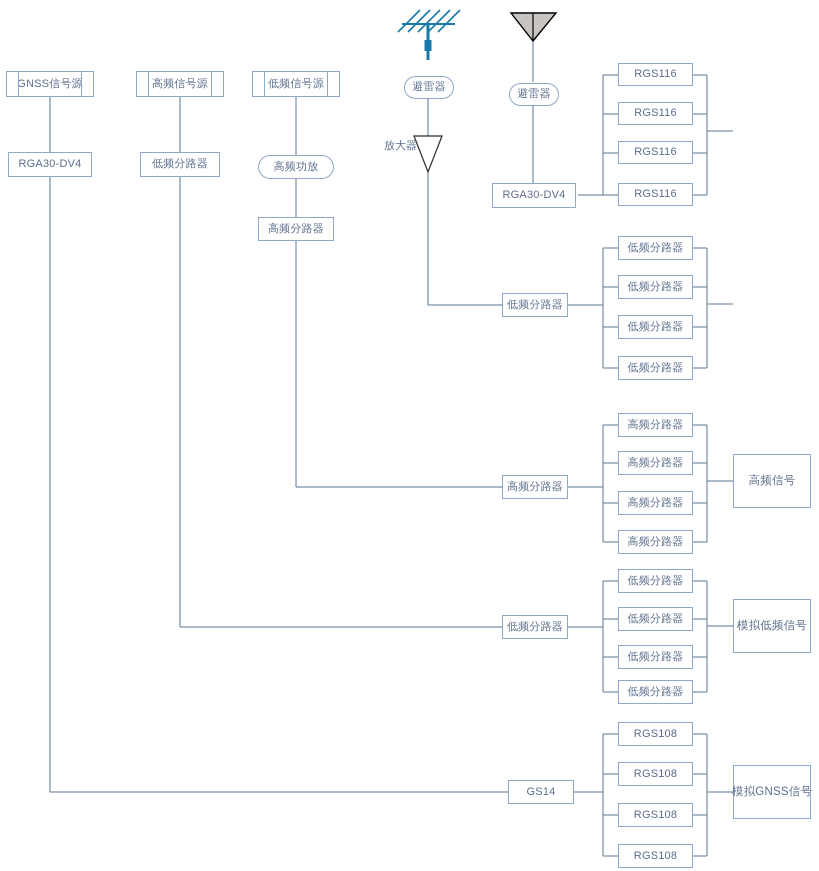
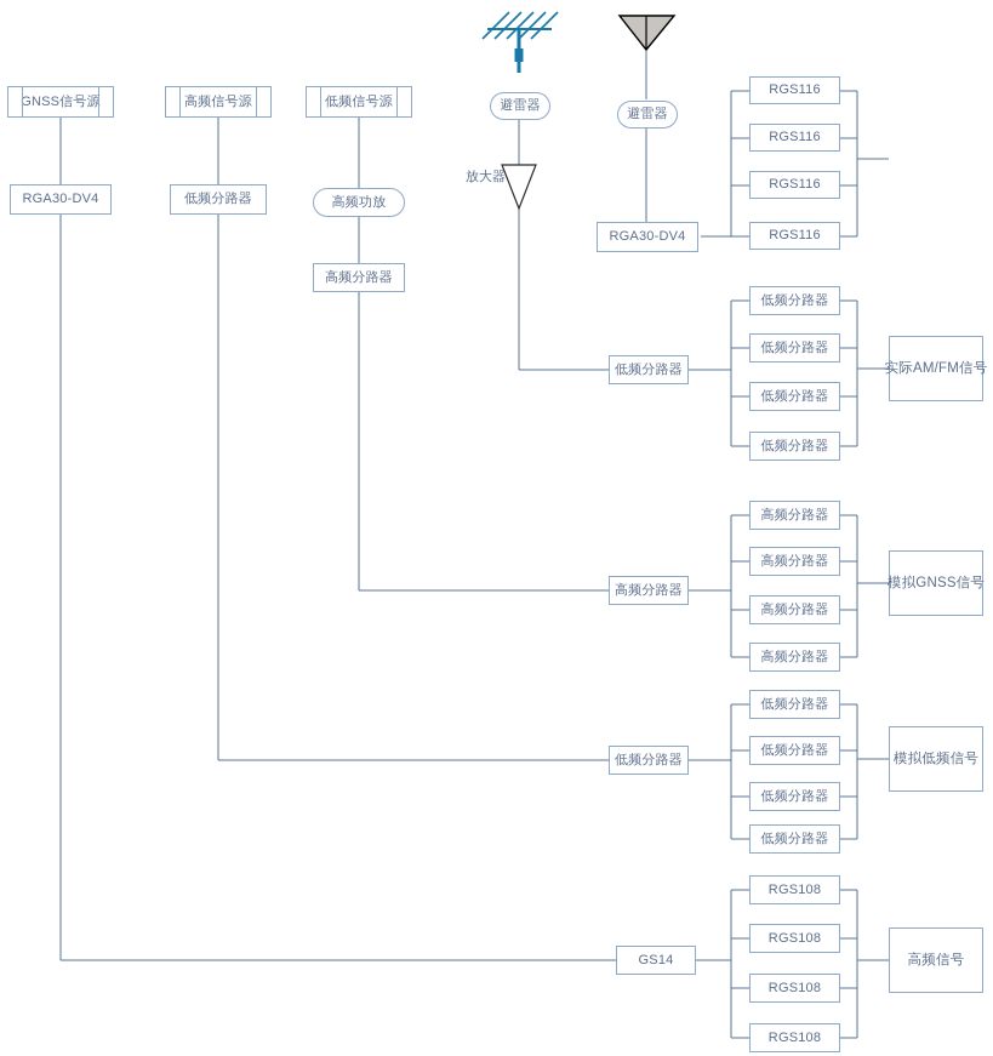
  GNSS信号源
  高频信号源
  低频信号源
  RGA30-DV4
  低频分路器
  高频功放
  高频分路器
  避雷器
  放大器
  避雷器
  RGA30-DV4
  RGS116
  RGS116
  RGS116
  RGS116
  低频分路器
  低频分路器
  低频分路器
  低频分路器
  低频分路器
+ 实际AM/FM信号
  高频分路器
  高频分路器
  高频分路器
  高频分路器
  高频分路器
- 高频信号
+ 模拟GNSS信号
  低频分路器
  低频分路器
  低频分路器
  低频分路器
  低频分路器
  模拟低频信号
  GS14
  RGS108
  RGS108
  RGS108
  RGS108
- 模拟GNSS信号
+ 高频信号
